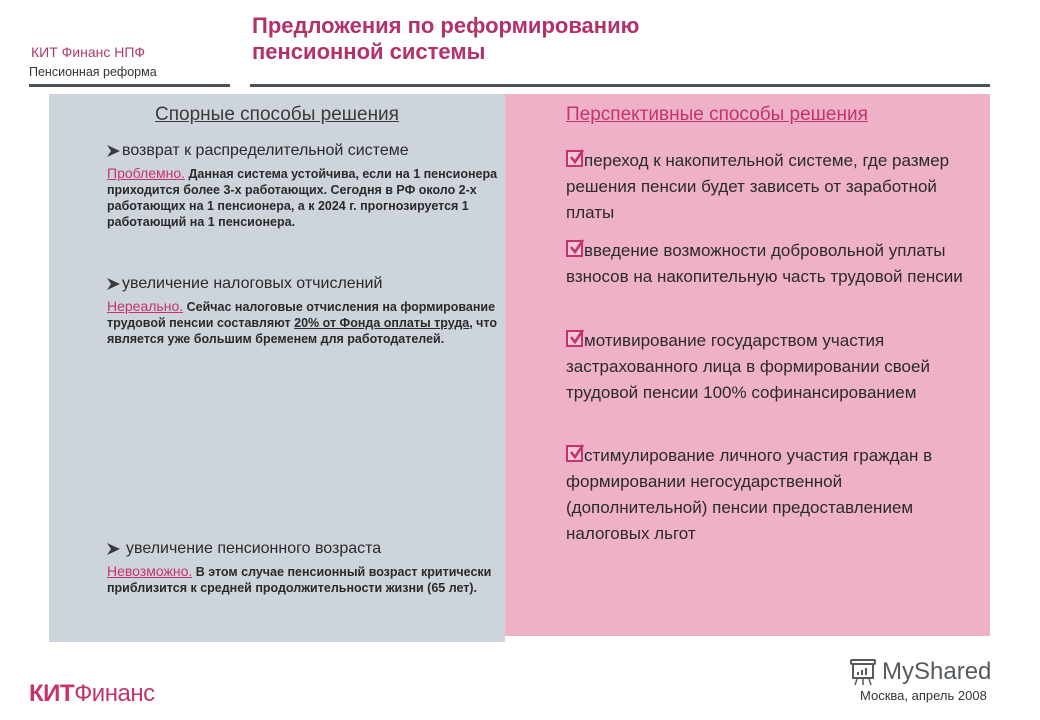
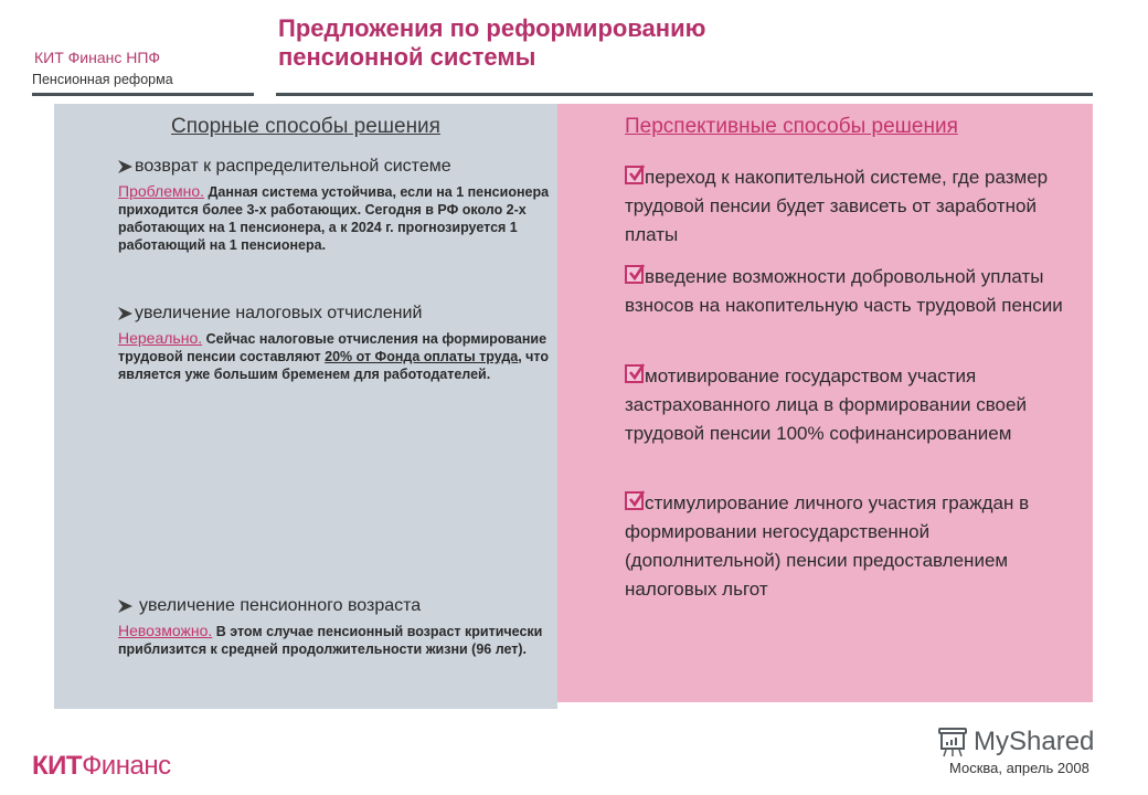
  КИТ Финанс НПФ
  Пенсионная реформа
  Предложения по реформированию
  пенсионной системы
  Спорные способы решения
  возврат к распределительной системе
  Проблемно. Данная система устойчива, если на 1 пенсионера приходится более 3-х работающих. Сегодня в РФ около 2-х работающих на 1 пенсионера, а к 2024 г. прогнозируется 1 работающий на 1 пенсионера.
  увеличение налоговых отчислений
  Нереально. Сейчас налоговые отчисления на формирование трудовой пенсии составляют 20% от Фонда оплаты труда, что является уже большим бременем для работодателей.
  увеличение пенсионного возраста
- Невозможно. В этом случае пенсионный возраст критически приблизится к средней продолжительности жизни (65 лет).
+ Невозможно. В этом случае пенсионный возраст критически приблизится к средней продолжительности жизни (96 лет).
  Перспективные способы решения
- переход к накопительной системе, где размер решения пенсии будет зависеть от заработной платы
+ переход к накопительной системе, где размер трудовой пенсии будет зависеть от заработной платы
  введение возможности добровольной уплаты взносов на накопительную часть трудовой пенсии
  мотивирование государством участия застрахованного лица в формировании своей трудовой пенсии 100% софинансированием
  стимулирование личного участия граждан в формировании негосударственной (дополнительной) пенсии предоставлением налоговых льгот
  КИТФинанс
  MyShared
  Москва, апрель 2008
